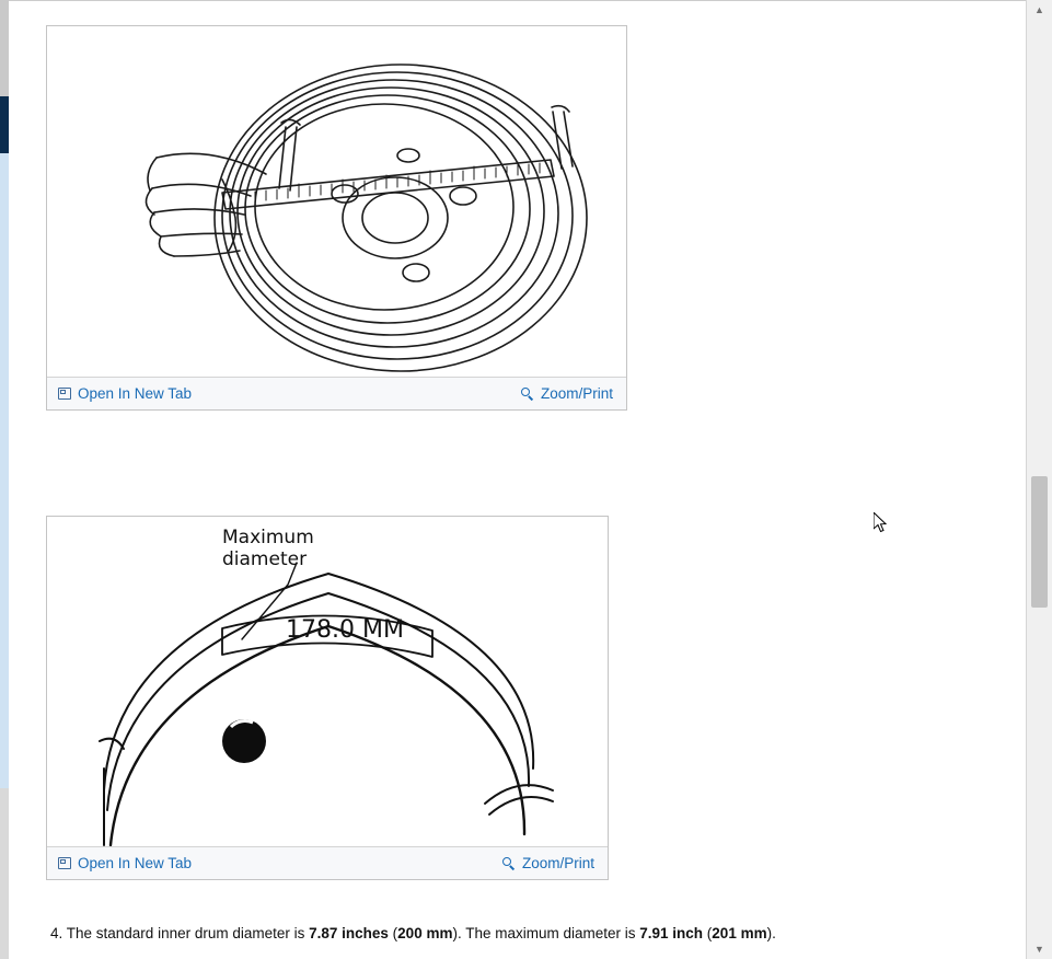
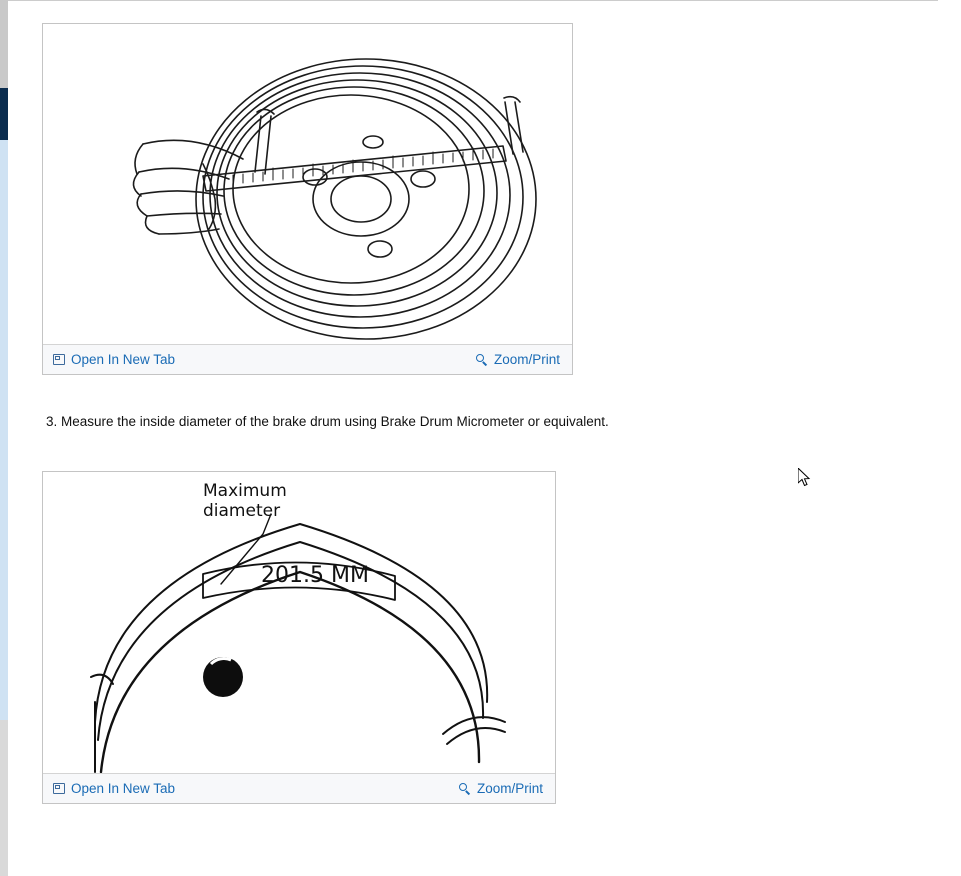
  Open In New Tab
  Zoom/Print
+ 3. Measure the inside diameter of the brake drum using Brake Drum Micrometer or equivalent.
  Maximum
  diameter
- 178.0 MM
+ 201.5 MM
  Open In New Tab
  Zoom/Print
- 4. The standard inner drum diameter is 7.87 inches (200 mm). The maximum diameter is 7.91 inch (201 mm).
- ▲
- ▼
